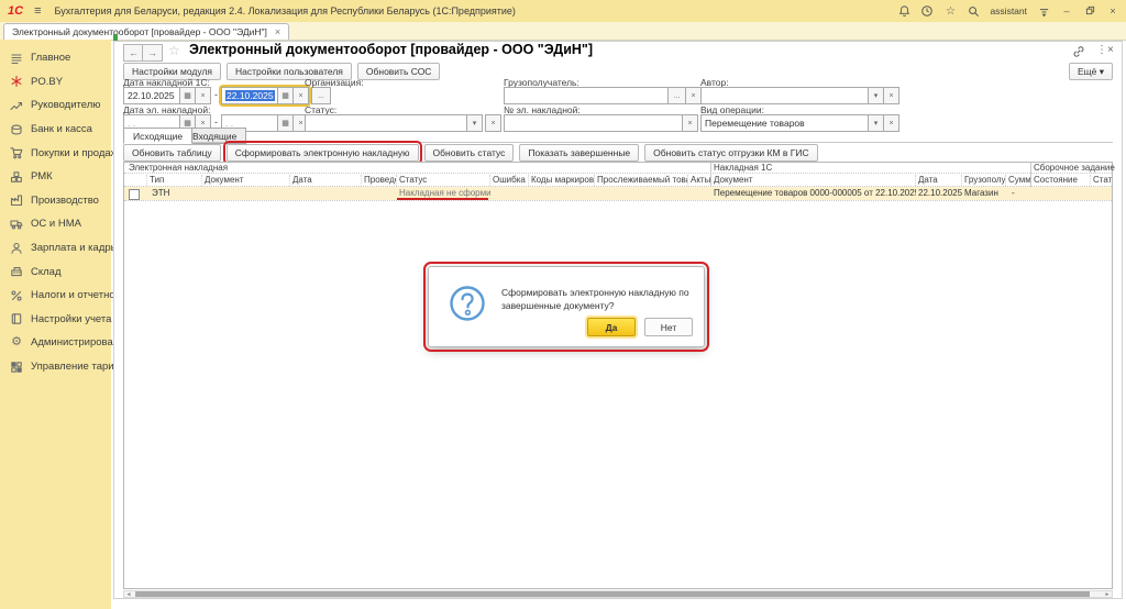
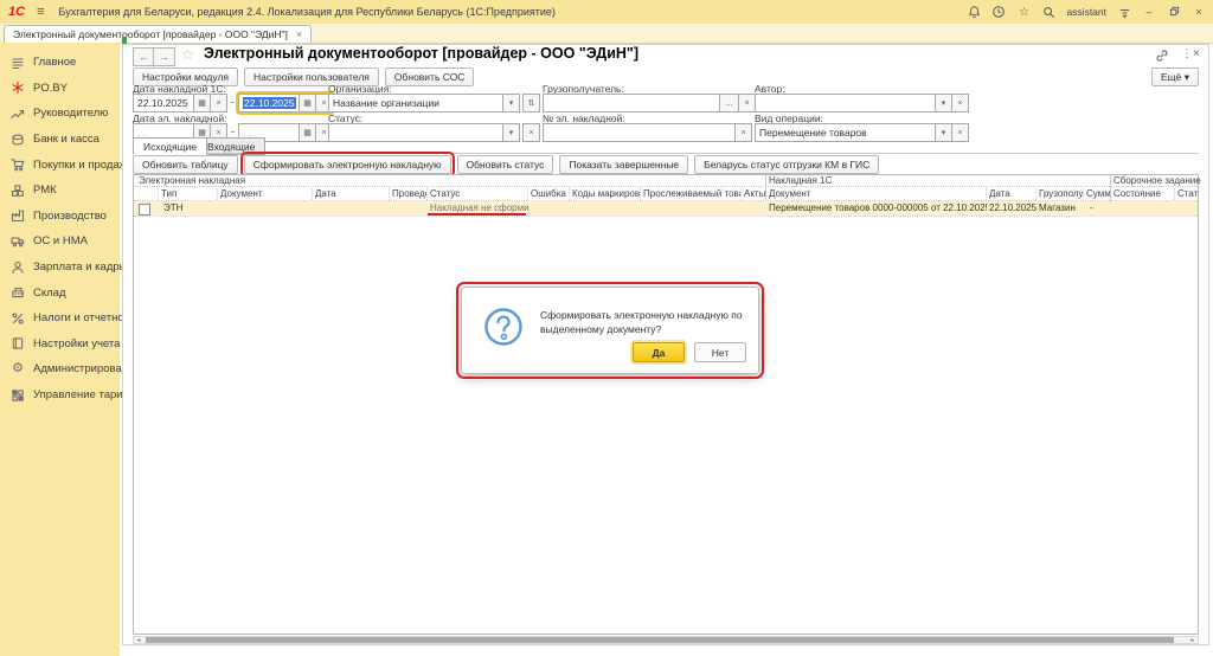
  1С
  ≡
  Бухгалтерия для Беларуси, редакция 2.4. Локализация для Республики Беларусь (1С:Предприятие)
  ☆
  assistant
  –
  ×
  Электронный документооборот [провайдер - ООО "ЭДиН"]
  ×
  Главное
  PO.BY
  Руководителю
  Банк и касса
  Покупки и прода
  РМК
  Производство
  ОС и НМА
  Зарплата и кадр
  Склад
  Налоги и отчетн
  Настройки учета
  ⚙
  Администрирова
  Управление тари
  ←
  →
  ☆
  Электронный документооборот [провайдер - ООО "ЭДиН"]
  ⋮
  ×
  Настройки модуля
  Настройки пользователя
  Обновить СОС
  Ещё ▾
  Дата накладной 1С:
  22.10.2025
  -
  22.10.2025
  Организация:
+ Название организации
  Грузополучатель:
  Автор:
  Дата эл. накладной:
  . .
  -
  . .
  Статус:
  № эл. накладной:
  Вид операции:
  Перемещение товаров
  Исходящие
  Входящие
  Обновить таблицу
  Сформировать электронную накладную
  Обновить статус
  Показать завершенные
- Обновить статус отгрузки КМ в ГИС
+ Беларусь статус отгрузки КМ в ГИС
  Электронная накладная
  Накладная 1С
  Сборочное задание
  Тип
  Документ
  Дата
  Проведе
  Статус
  Ошибка
  Коды маркиров
  Прослеживаемый това
  Акты
  Документ
  Дата
  Сумм
  Состояние
  ЭТН
  Накладная не сформи
  Перемещение товаров 0000-000005 от 22.10.202
  22.10.2025
  Магазин
  -
- Сформировать электронную накладную по завершенные документу?
+ Сформировать электронную накладную по выделенному документу?
  Да
  Нет
